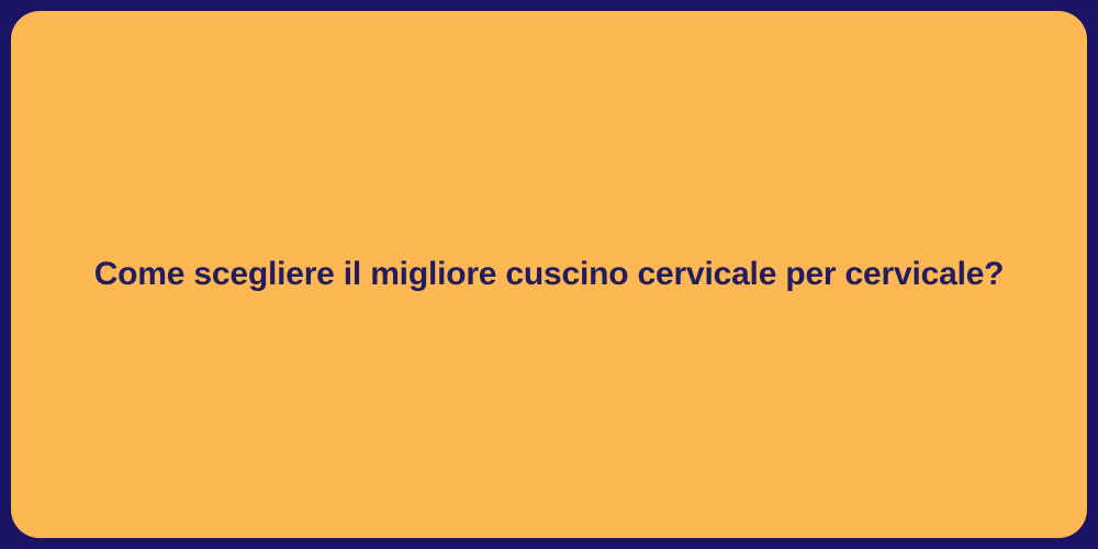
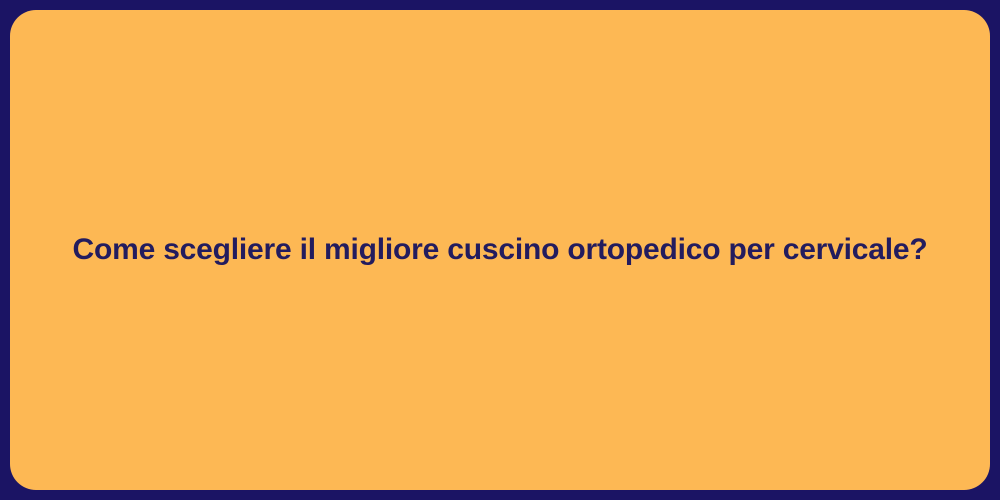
- Come scegliere il migliore cuscino cervicale per cervicale?
+ Come scegliere il migliore cuscino ortopedico per cervicale?
